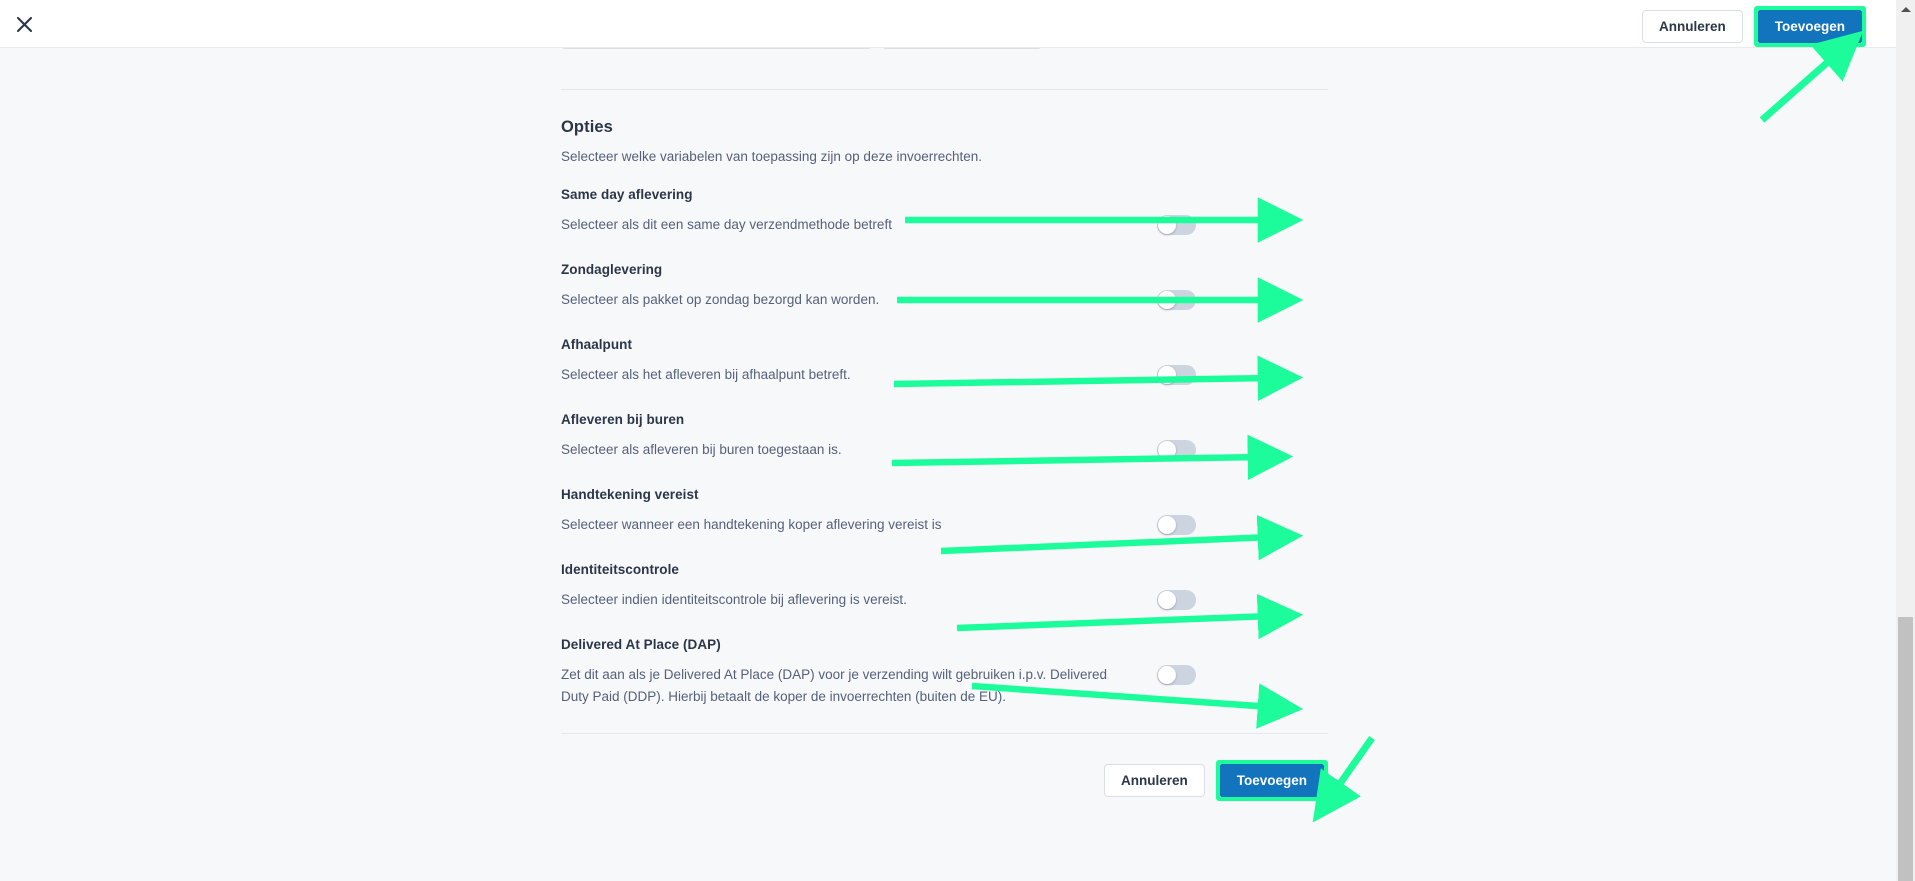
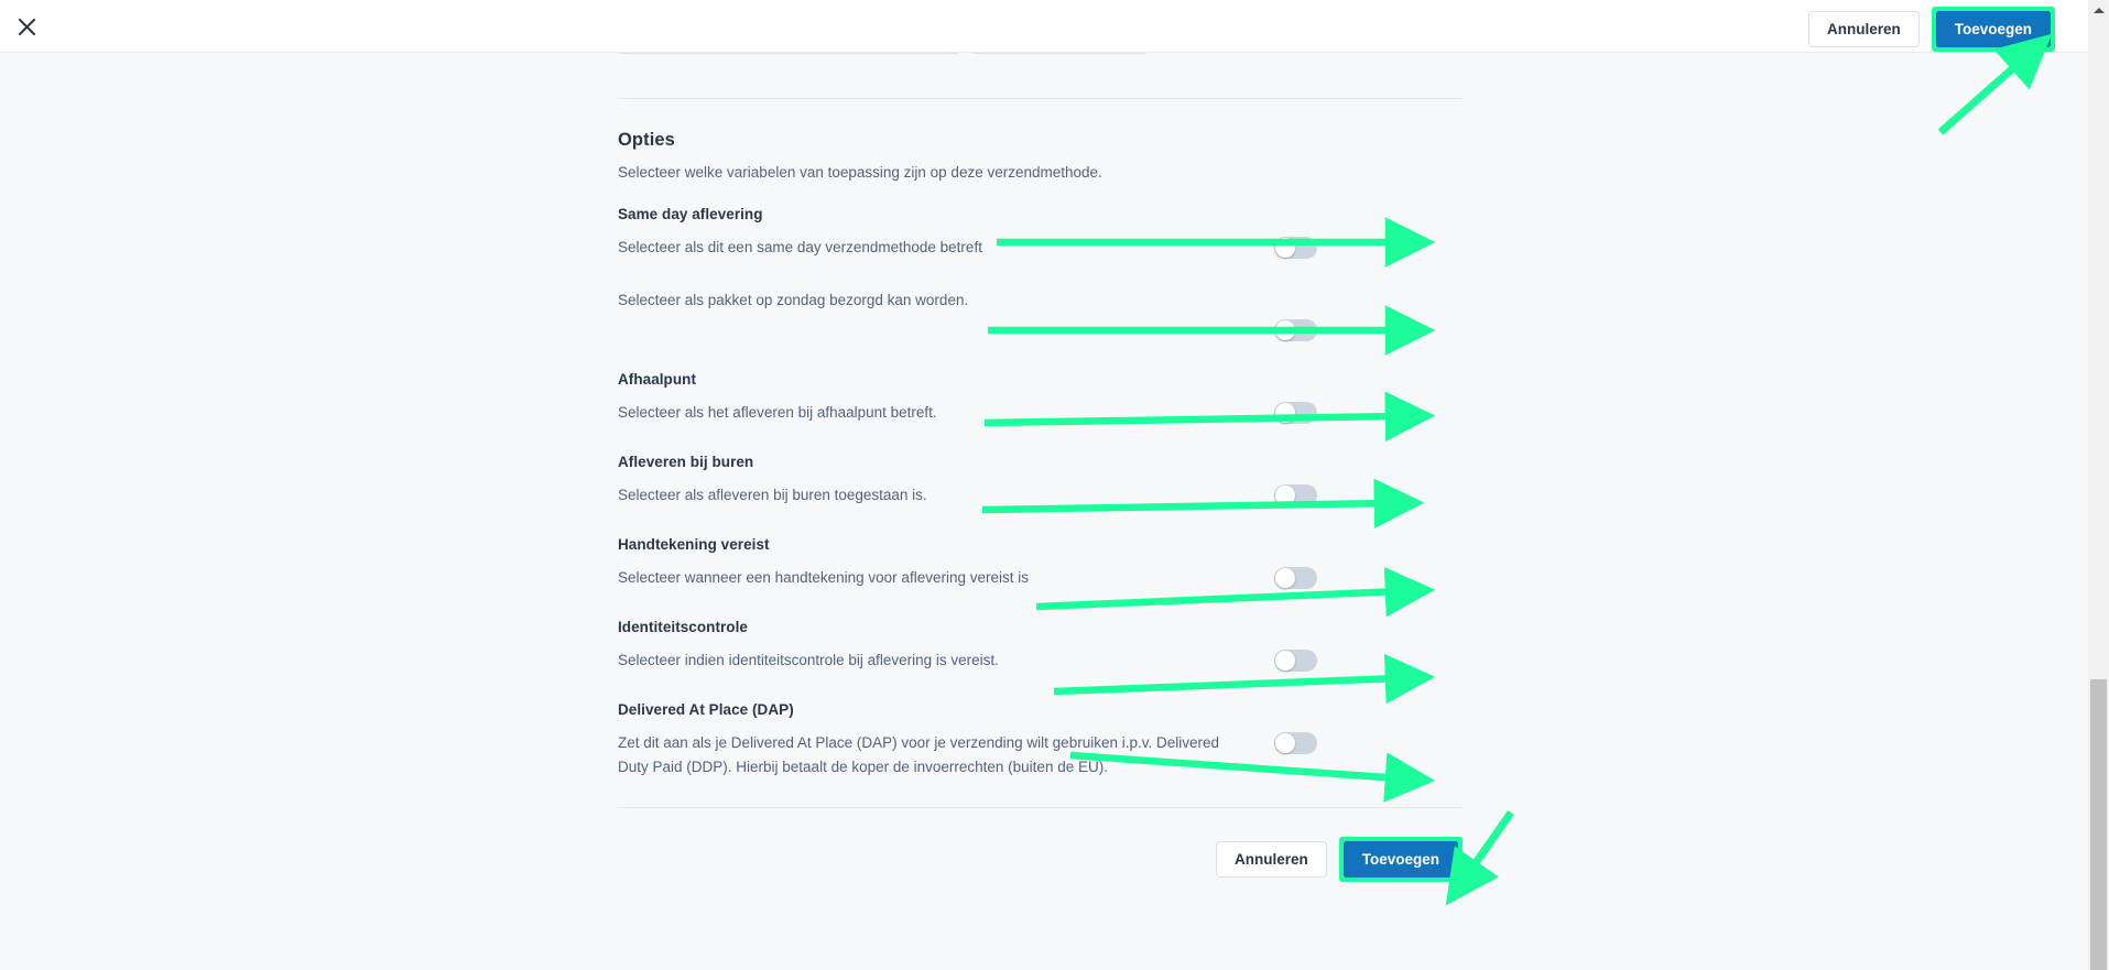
  Annuleren
  Toevoegen
  Opties
- Selecteer welke variabelen van toepassing zijn op deze invoerrechten.
+ Selecteer welke variabelen van toepassing zijn op deze verzendmethode.
  Same day aflevering
  Selecteer als dit een same day verzendmethode betreft
- Zondaglevering
  Selecteer als pakket op zondag bezorgd kan worden.
  Afhaalpunt
  Selecteer als het afleveren bij afhaalpunt betreft.
  Afleveren bij buren
  Selecteer als afleveren bij buren toegestaan is.
  Handtekening vereist
- Selecteer wanneer een handtekening koper aflevering vereist is
+ Selecteer wanneer een handtekening voor aflevering vereist is
  Identiteitscontrole
  Selecteer indien identiteitscontrole bij aflevering is vereist.
  Delivered At Place (DAP)
  Zet dit aan als je Delivered At Place (DAP) voor je verzending wilt gebruiken i.p.v. Delivered Duty Paid (DDP). Hierbij betaalt de koper de invoerrechten (buiten de EU).
  Annuleren
  Toevoegen
